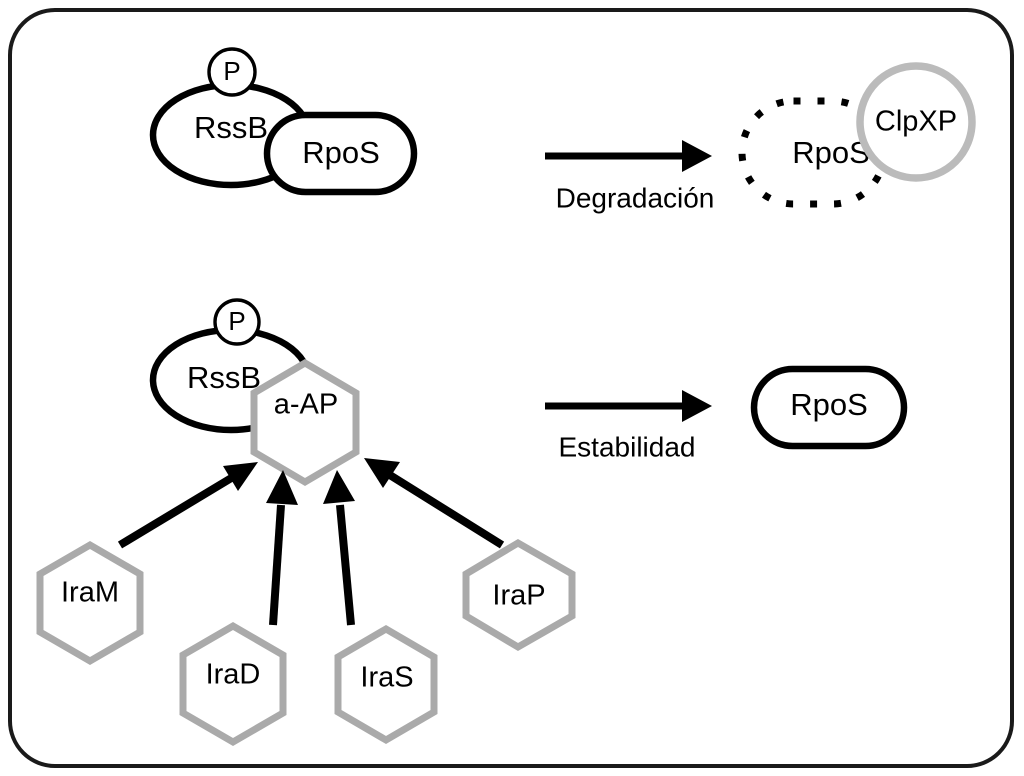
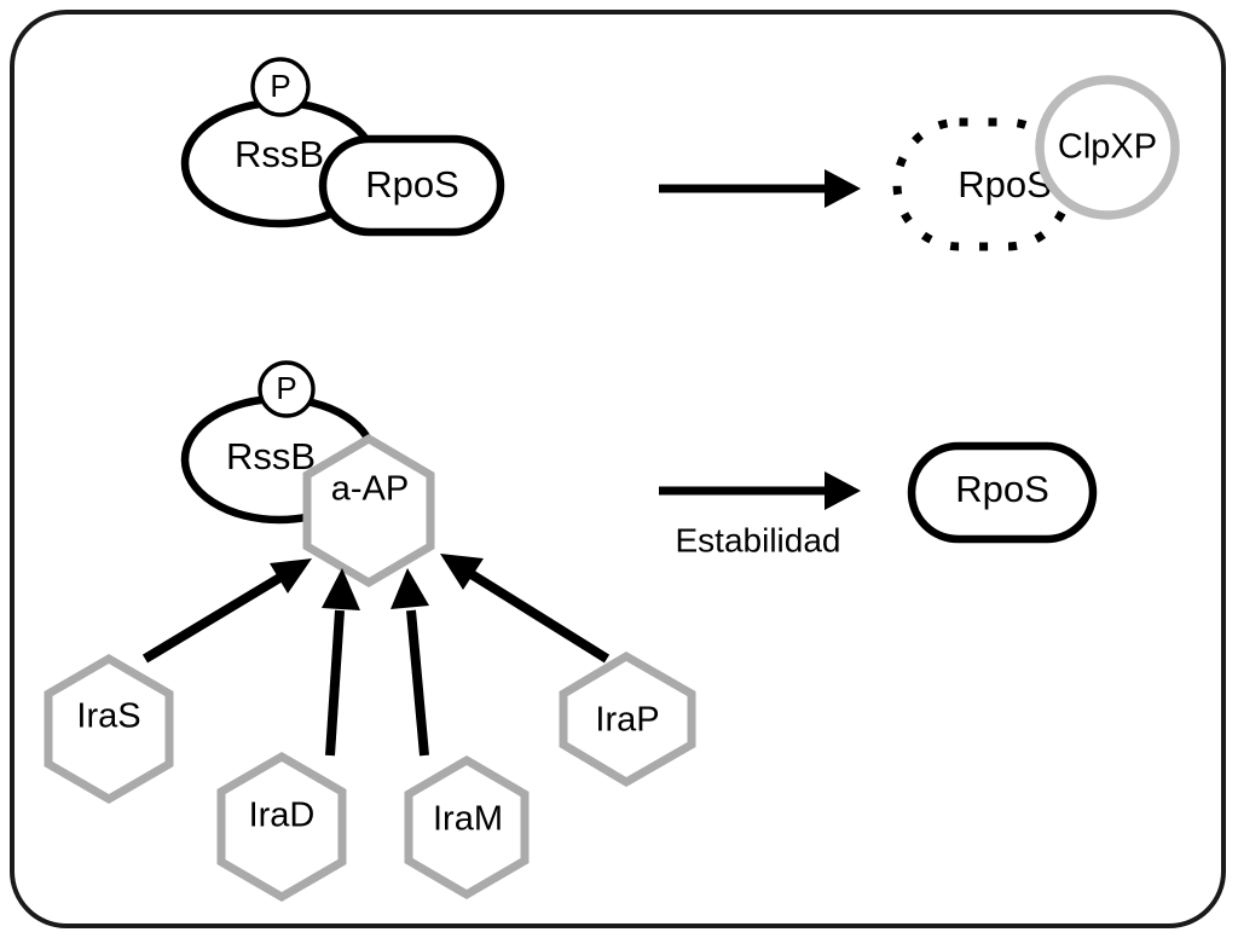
  RssB
  RpoS
  P
- Degradación
  RpoS
  ClpXP
  RssB
  P
  a-AP
  Estabilidad
  RpoS
- IraM
+ IraS
  IraD
- IraS
+ IraM
  IraP
